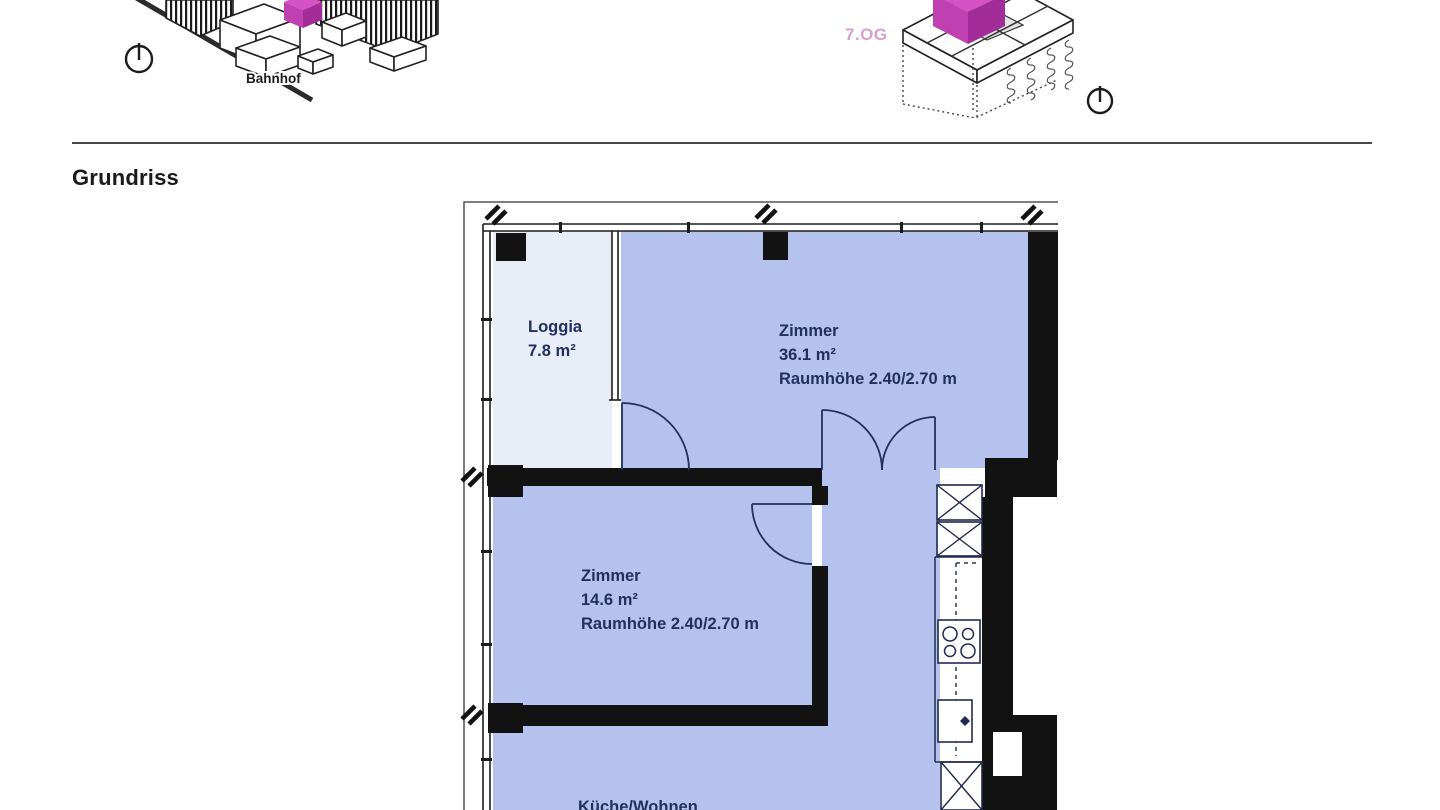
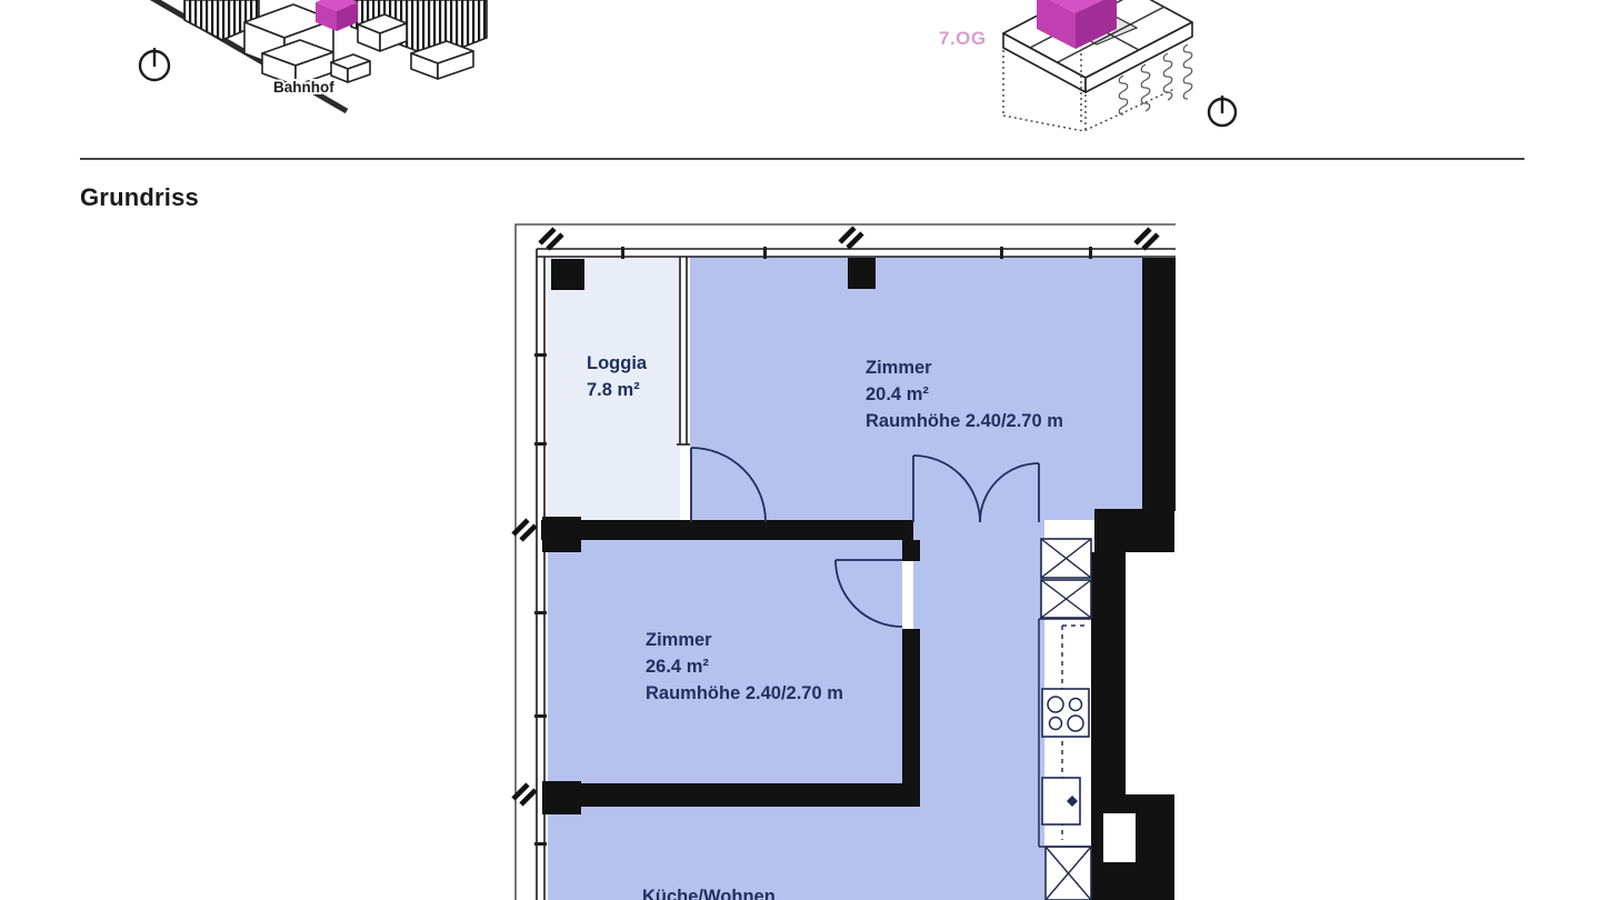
  Bahnhof
  7.OG
  Grundriss
  Loggia
  7.8 m²
  Zimmer
- 36.1 m²
+ 20.4 m²
  Raumhöhe 2.40/2.70 m
  Zimmer
- 14.6 m²
+ 26.4 m²
  Raumhöhe 2.40/2.70 m
  Küche/Wohnen
